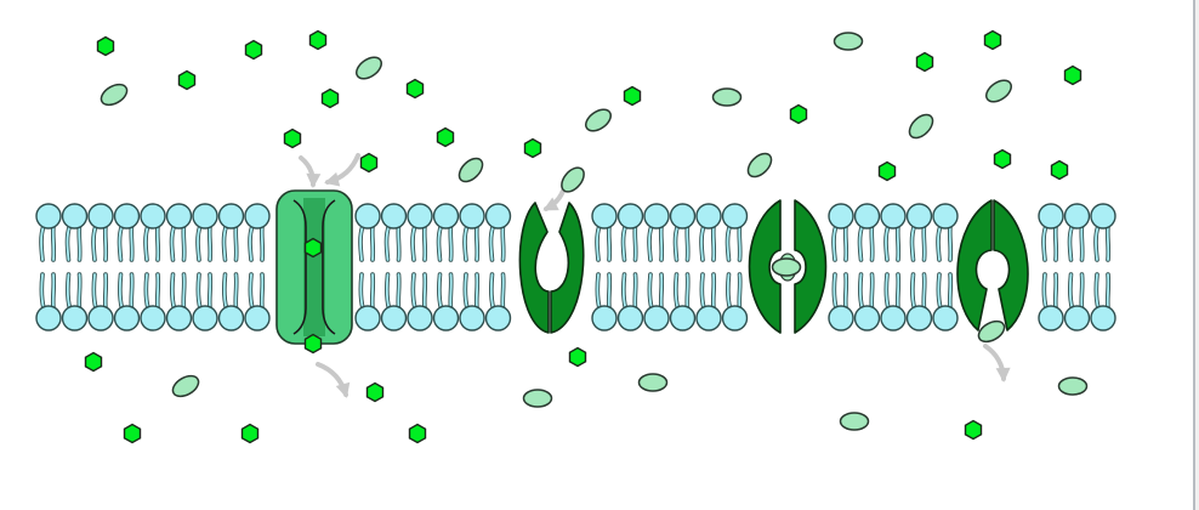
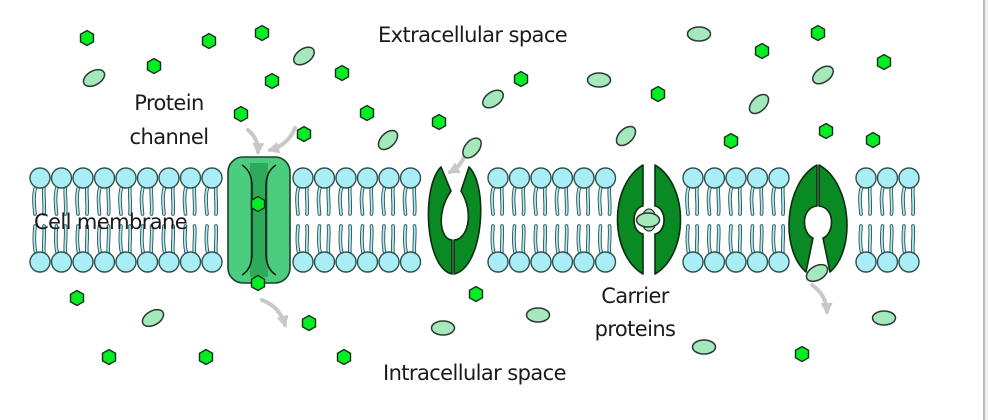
+ Extracellular space
+ Protein
+ channel
+ Cell membrane
+ Carrier
+ proteins
+ Intracellular space
